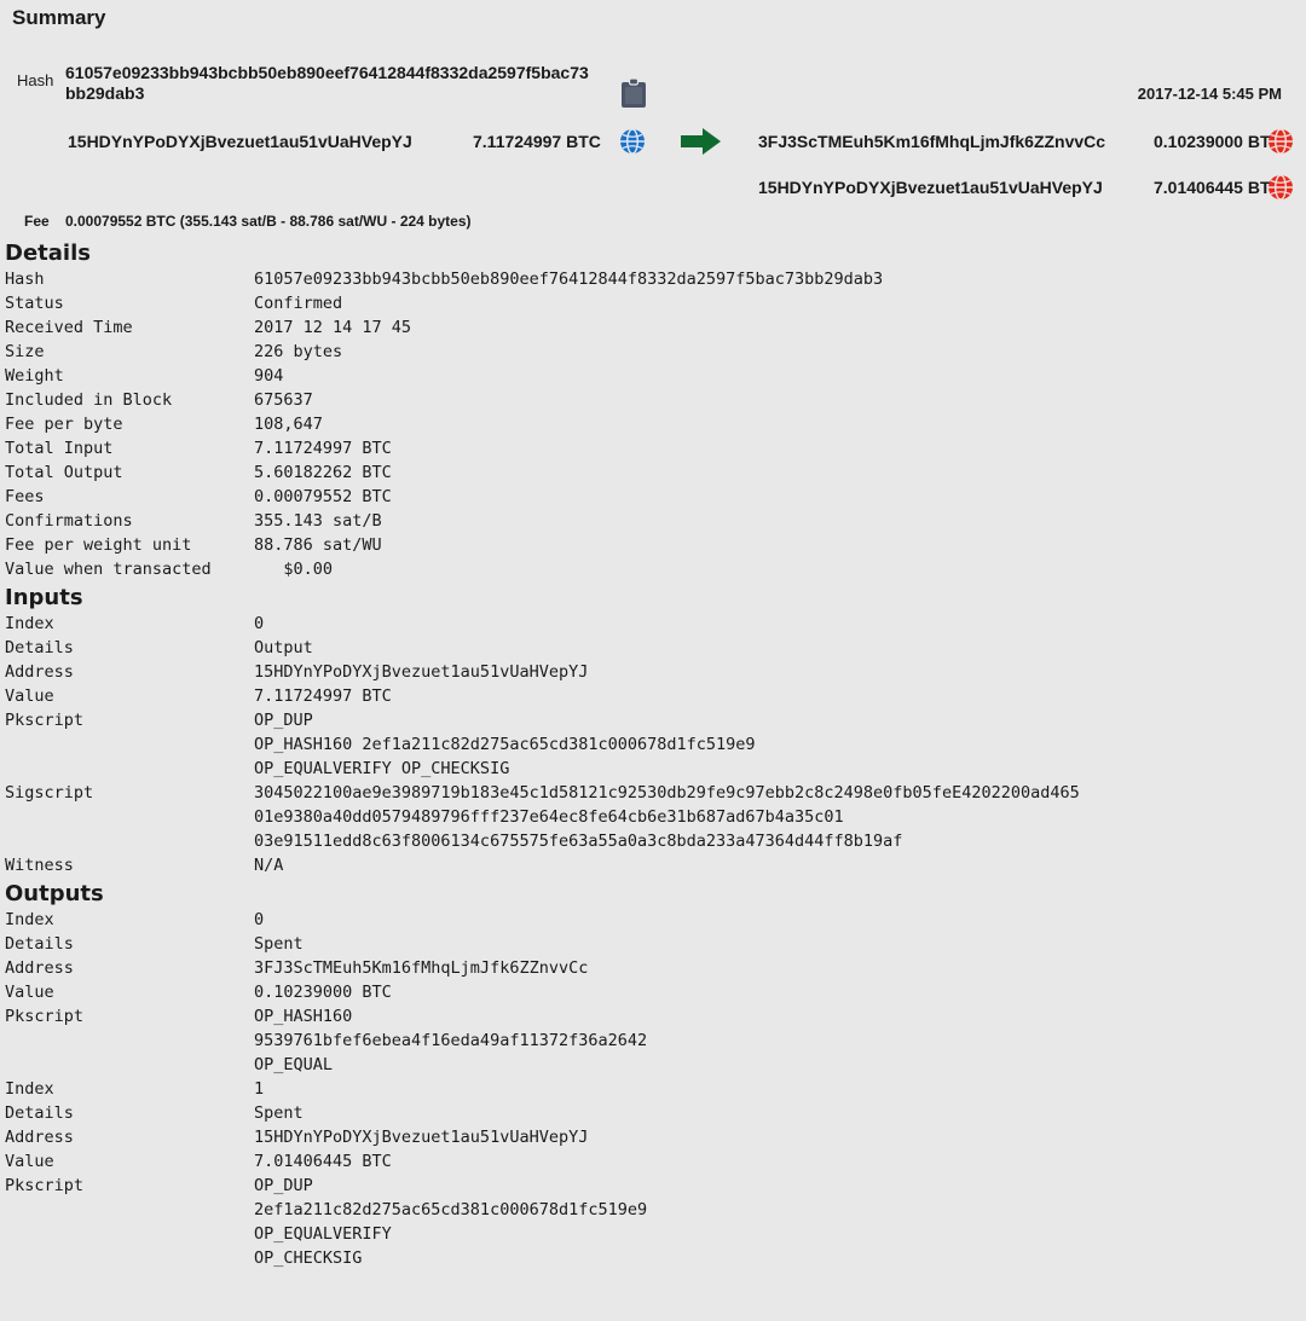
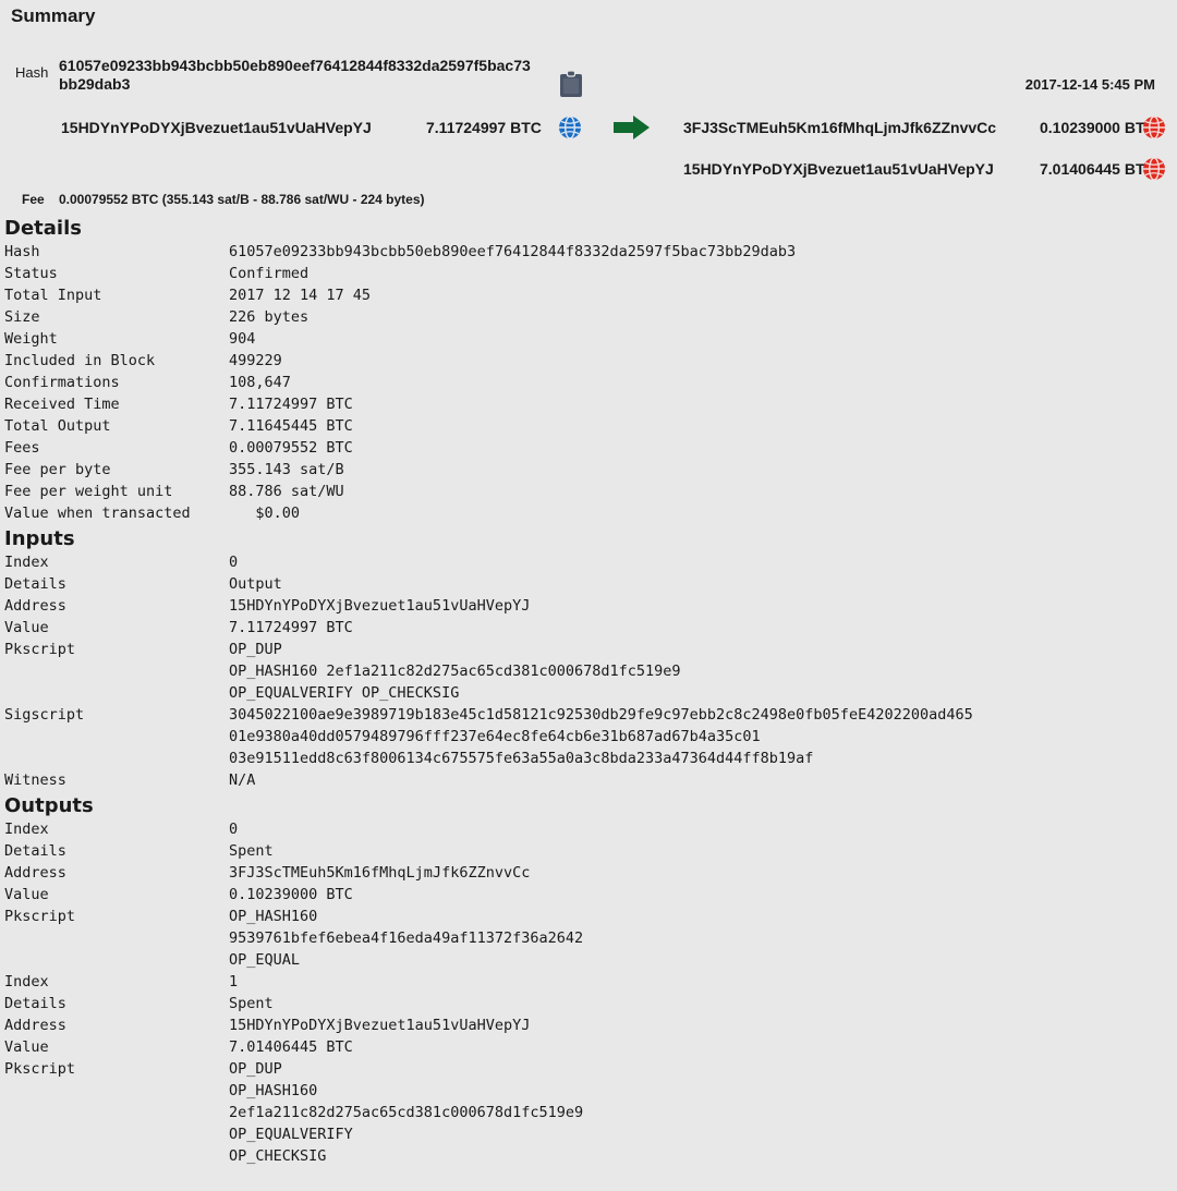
  Summary
  Hash
  61057e09233bb943bcbb50eb890eef76412844f8332da2597f5bac73bb29dab3
  2017-12-14 5:45 PM
  15HDYnYPoDYXjBvezuet1au51vUaHVepYJ
  7.11724997 BTC
  3FJ3ScTMEuh5Km16fMhqLjmJfk6ZZnvvCc
  0.10239000 BT
  15HDYnYPoDYXjBvezuet1au51vUaHVepYJ
  7.01406445 BT
  Fee
  0.00079552 BTC (355.143 sat/B - 88.786 sat/WU - 224 bytes)
  Details
  Hash 61057e09233bb943bcbb50eb890eef76412844f8332da2597f5bac73bb29dab3
  Status Confirmed
- Received Time 2017 12 14 17 45
+ Total Input 2017 12 14 17 45
  Size 226 bytes
  Weight 904
- Included in Block 675637
+ Included in Block 499229
- Fee per byte 108,647
+ Confirmations 108,647
- Total Input 7.11724997 BTC
+ Received Time 7.11724997 BTC
- Total Output 5.60182262 BTC
+ Total Output 7.11645445 BTC
  Fees 0.00079552 BTC
- Confirmations 355.143 sat/B
+ Fee per byte 355.143 sat/B
  Fee per weight unit 88.786 sat/WU
  Value when transacted $0.00
  Inputs
  Index 0
  Details Output
  Address 15HDYnYPoDYXjBvezuet1au51vUaHVepYJ
  Value 7.11724997 BTC
  Pkscript OP_DUP
  OP_HASH160 2ef1a211c82d275ac65cd381c000678d1fc519e9
  OP_EQUALVERIFY OP_CHECKSIG
  Sigscript 3045022100ae9e3989719b183e45c1d58121c92530db29fe9c97ebb2c8c2498e0fb05feE4202200ad465
  01e9380a40dd0579489796fff237e64ec8fe64cb6e31b687ad67b4a35c01
  03e91511edd8c63f8006134c675575fe63a55a0a3c8bda233a47364d44ff8b19af
  Witness N/A
  Outputs
  Index 0
  Details Spent
  Address 3FJ3ScTMEuh5Km16fMhqLjmJfk6ZZnvvCc
  Value 0.10239000 BTC
  Pkscript OP_HASH160
  9539761bfef6ebea4f16eda49af11372f36a2642
  OP_EQUAL
  Index 1
  Details Spent
  Address 15HDYnYPoDYXjBvezuet1au51vUaHVepYJ
  Value 7.01406445 BTC
  Pkscript OP_DUP
+ OP_HASH160
  2ef1a211c82d275ac65cd381c000678d1fc519e9
  OP_EQUALVERIFY
  OP_CHECKSIG
